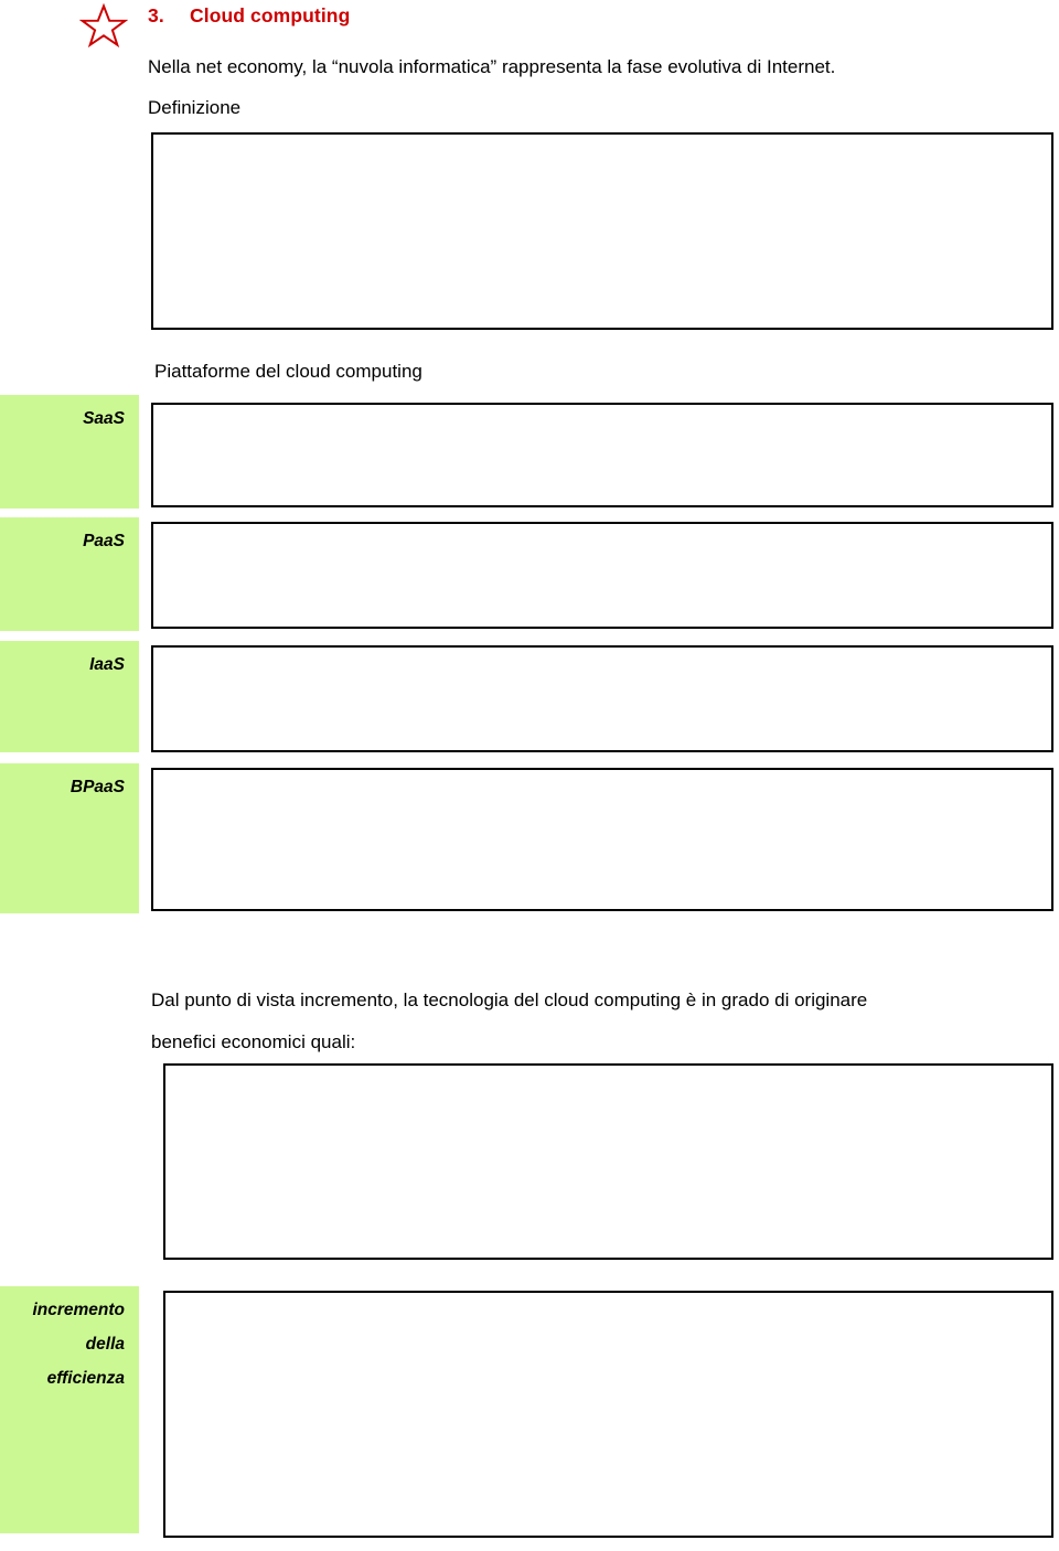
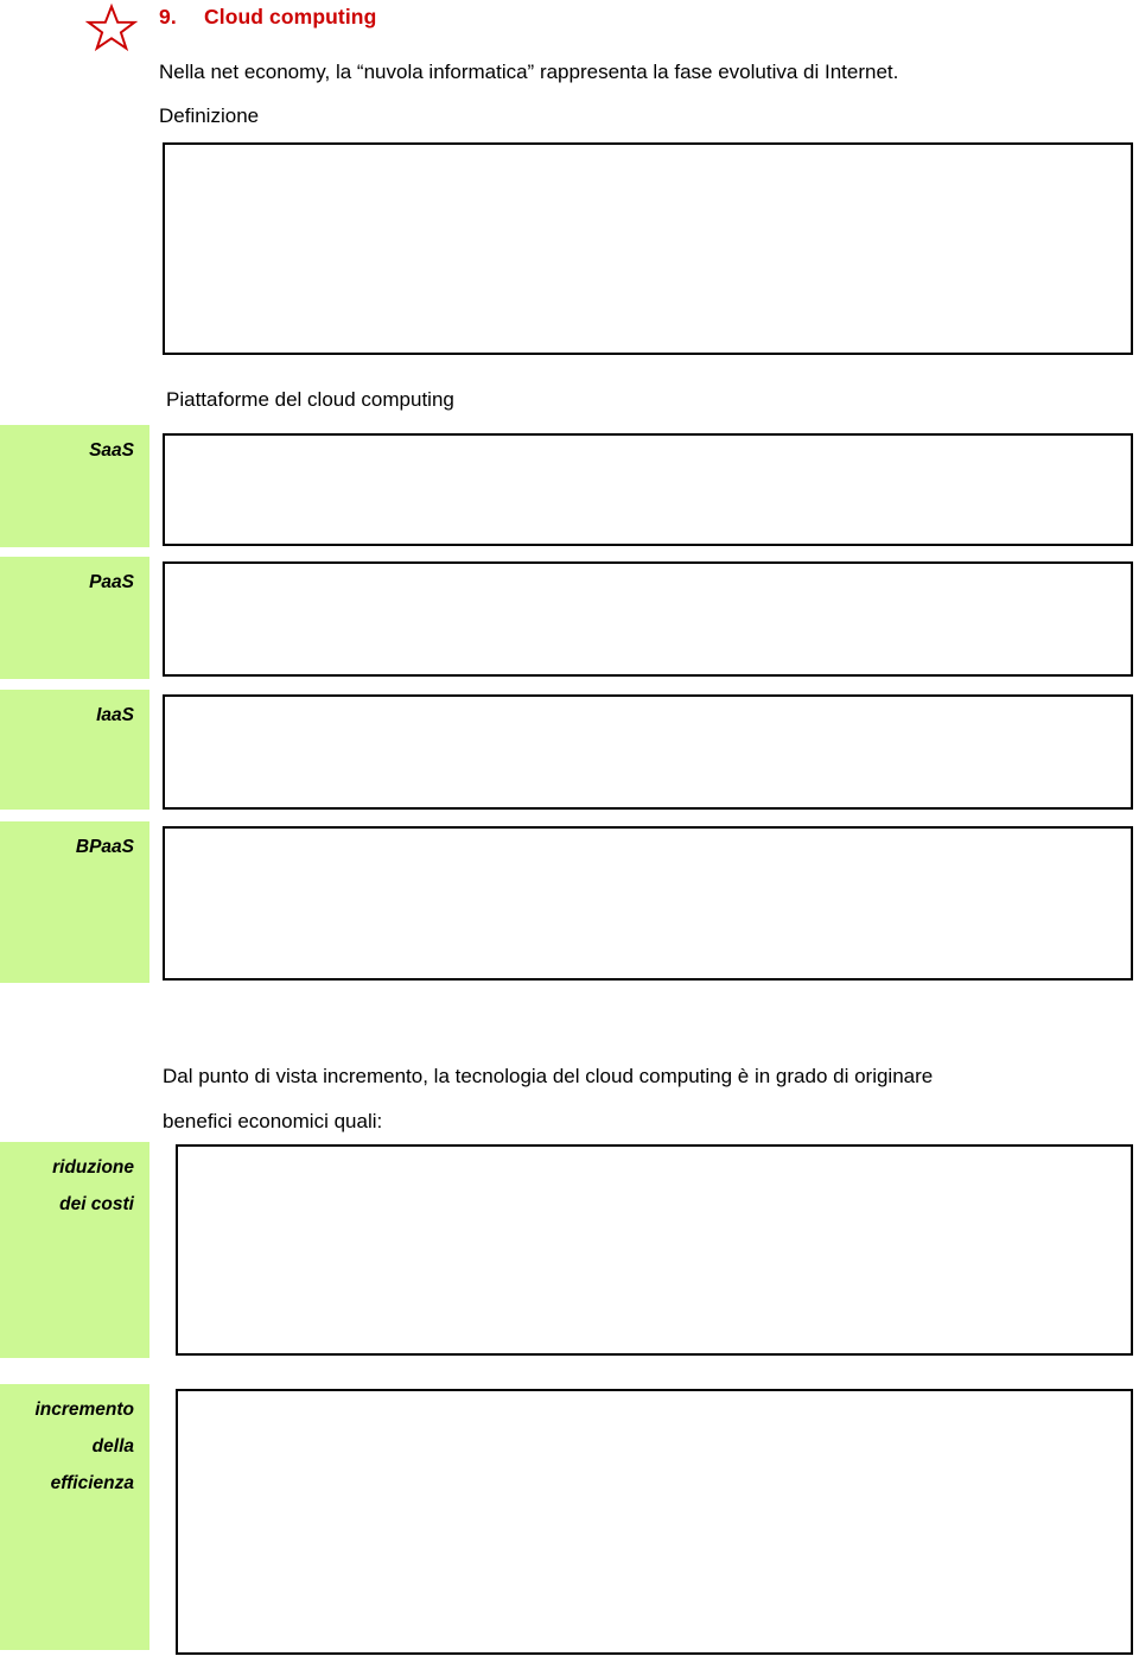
- 3. Cloud computing
+ 9. Cloud computing
  Nella net economy, la “nuvola informatica” rappresenta la fase evolutiva di Internet.
  Definizione
  Piattaforme del cloud computing
  SaaS
  PaaS
  IaaS
  BPaaS
  Dal punto di vista incremento, la tecnologia del cloud computing è in grado di originare
  benefici economici quali:
+ riduzione
+ dei costi
  incremento
  della
  efficienza
